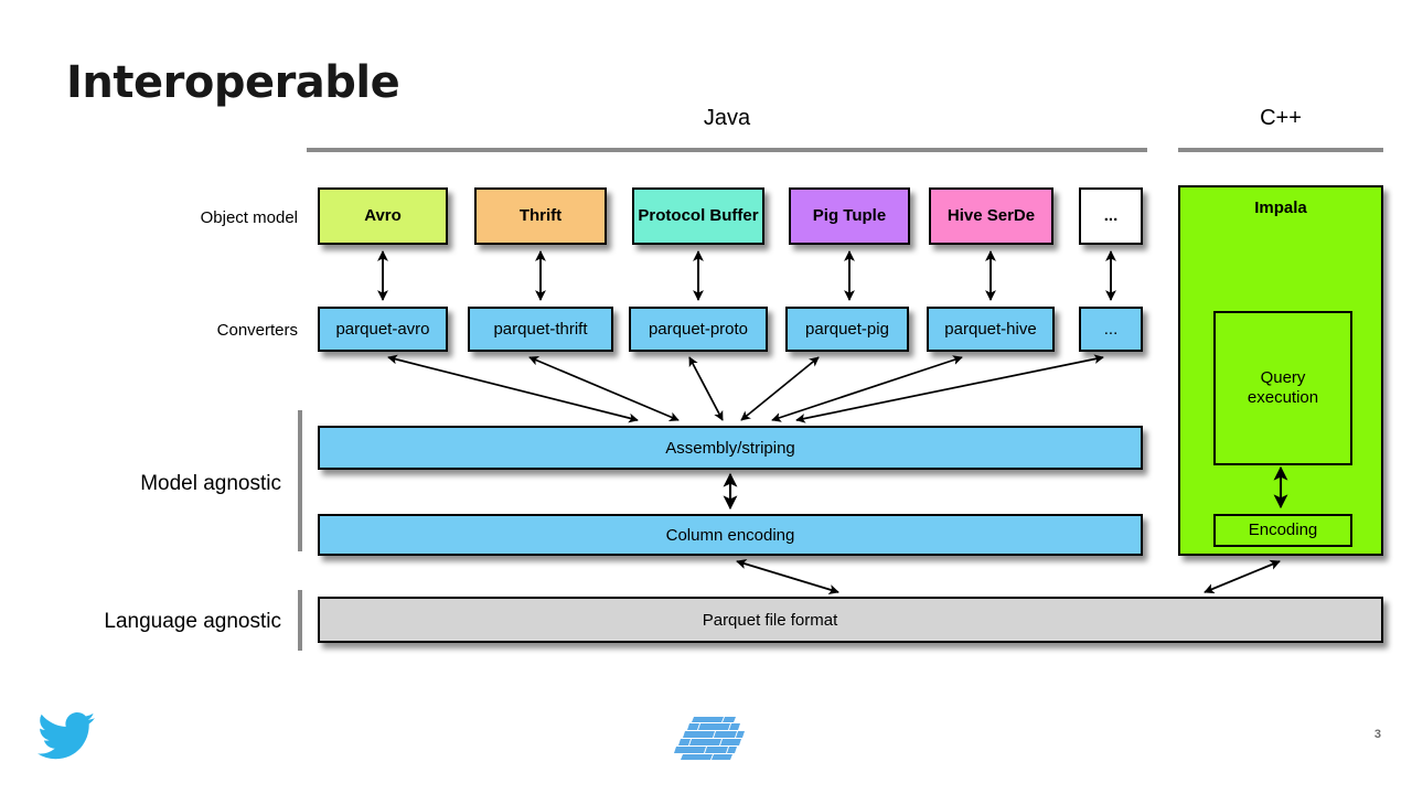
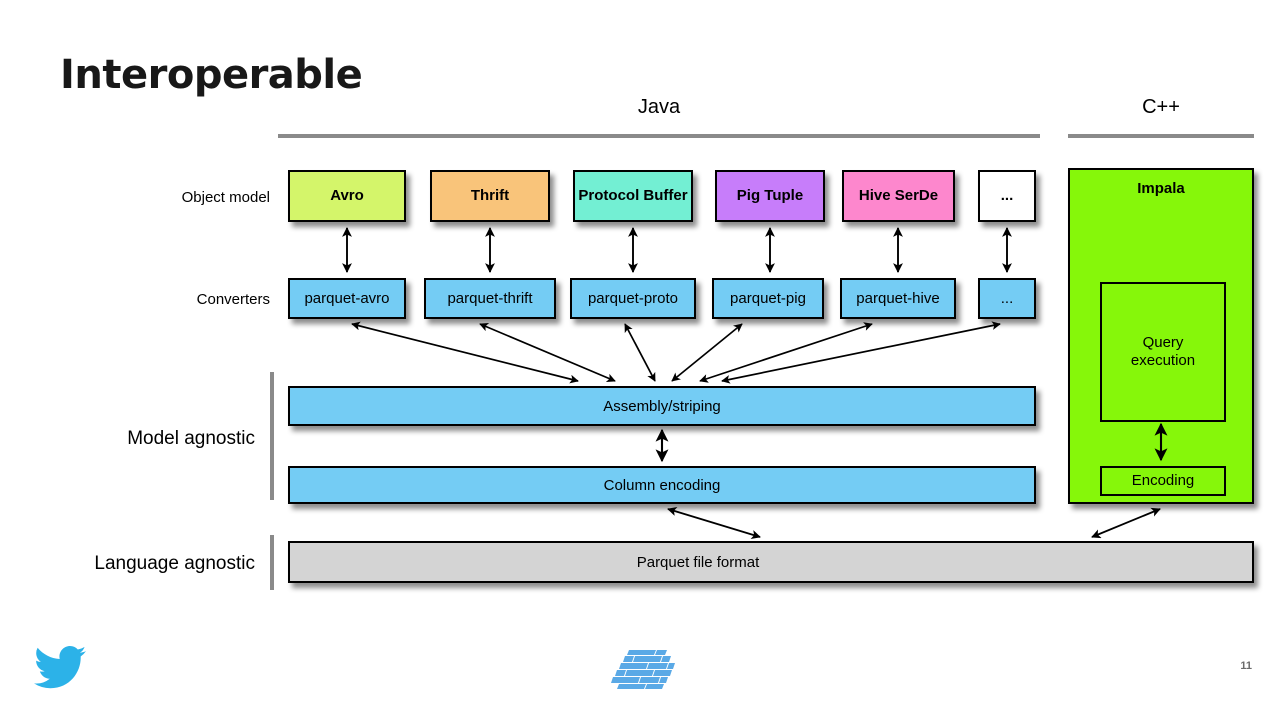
  Interoperable
  Java
  C++
  Object model
  Converters
  Model agnostic
  Language agnostic
  Avro
  Thrift
  Protocol Buffer
  Pig Tuple
  Hive SerDe
  ...
  parquet-avro
  parquet-thrift
  parquet-proto
  parquet-pig
  parquet-hive
  ...
  Assembly/striping
  Column encoding
  Parquet file format
  Impala
  Query
  execution
  Encoding
- 3
+ 11
